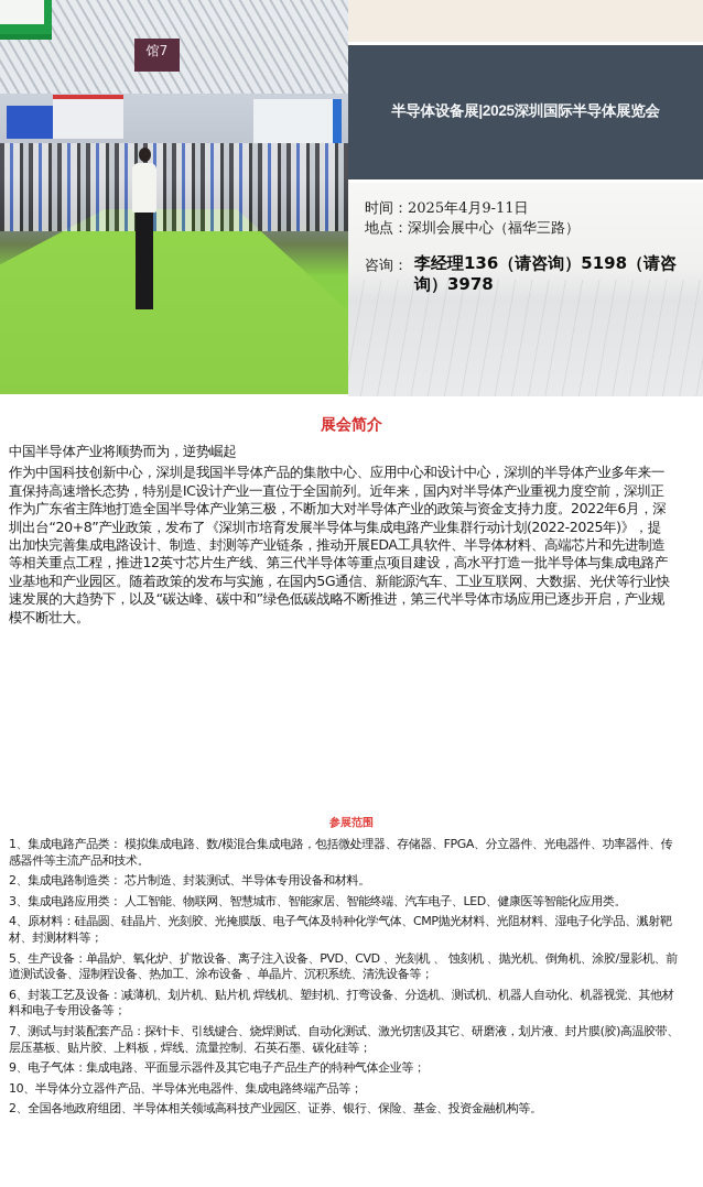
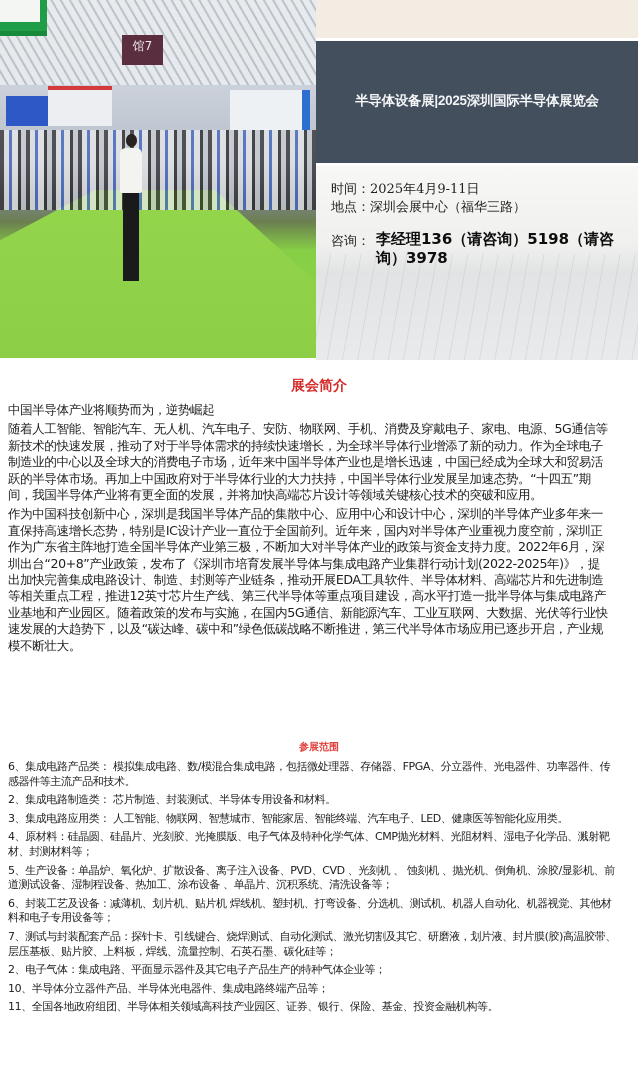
  馆7
  半导体设备展|2025深圳国际半导体展览会
  时间：2025年4月9-11日
  地点：深圳会展中心（福华三路）
  咨询：
  李经理136（请咨询）5198（请咨询）3978
  展会简介
  中国半导体产业将顺势而为，逆势崛起
+ 随着人工智能、智能汽车、无人机、汽车电子、安防、物联网、手机、消费及穿戴电子、家电、电源、5G通信等新技术的快速发展，推动了对于半导体需求的持续快速增长，为全球半导体行业增添了新的动力。作为全球电子制造业的中心以及全球大的消费电子市场，近年来中国半导体产业也是增长迅速，中国已经成为全球大和贸易活跃的半导体市场。再加上中国政府对于半导体行业的大力扶持，中国半导体行业发展呈加速态势。“十四五”期间，我国半导体产业将有更全面的发展，并将加快高端芯片设计等领域关键核心技术的突破和应用。
  作为中国科技创新中心，深圳是我国半导体产品的集散中心、应用中心和设计中心，深圳的半导体产业多年来一直保持高速增长态势，特别是IC设计产业一直位于全国前列。近年来，国内对半导体产业重视力度空前，深圳正作为广东省主阵地打造全国半导体产业第三极，不断加大对半导体产业的政策与资金支持力度。2022年6月，深圳出台“20+8”产业政策，发布了《深圳市培育发展半导体与集成电路产业集群行动计划(2022-2025年)》，提出加快完善集成电路设计、制造、封测等产业链条，推动开展EDA工具软件、半导体材料、高端芯片和先进制造等相关重点工程，推进12英寸芯片生产线、第三代半导体等重点项目建设，高水平打造一批半导体与集成电路产业基地和产业园区。随着政策的发布与实施，在国内5G通信、新能源汽车、工业互联网、大数据、光伏等行业快速发展的大趋势下，以及“碳达峰、碳中和”绿色低碳战略不断推进，第三代半导体市场应用已逐步开启，产业规模不断壮大。
  参展范围
- 1、集成电路产品类： 模拟集成电路、数/模混合集成电路，包括微处理器、存储器、FPGA、分立器件、光电器件、功率器件、传感器件等主流产品和技术。
+ 6、集成电路产品类： 模拟集成电路、数/模混合集成电路，包括微处理器、存储器、FPGA、分立器件、光电器件、功率器件、传感器件等主流产品和技术。
  2、集成电路制造类： 芯片制造、封装测试、半导体专用设备和材料。
  3、集成电路应用类： 人工智能、物联网、智慧城市、智能家居、智能终端、汽车电子、LED、健康医等智能化应用类。
  4、原材料：硅晶圆、硅晶片、光刻胶、光掩膜版、电子气体及特种化学气体、CMP抛光材料、光阻材料、湿电子化学品、溅射靶材、封测材料等；
  5、生产设备：单晶炉、氧化炉、扩散设备、离子注入设备、PVD、CVD 、光刻机 、 蚀刻机 、抛光机、倒角机、涂胶/显影机、前道测试设备、湿制程设备、热加工、涂布设备 、单晶片、沉积系统、清洗设备等；
  6、封装工艺及设备：减薄机、划片机、贴片机 焊线机、塑封机、打弯设备、分选机、测试机、机器人自动化、机器视觉、其他材料和电子专用设备等；
  7、测试与封装配套产品：探针卡、引线键合、烧焊测试、自动化测试、激光切割及其它、研磨液，划片液、封片膜(胶)高温胶带、层压基板、贴片胶、上料板，焊线、流量控制、石英石墨、碳化硅等；
- 9、电子气体：集成电路、平面显示器件及其它电子产品生产的特种气体企业等；
+ 2、电子气体：集成电路、平面显示器件及其它电子产品生产的特种气体企业等；
  10、半导体分立器件产品、半导体光电器件、集成电路终端产品等；
- 2、全国各地政府组团、半导体相关领域高科技产业园区、证券、银行、保险、基金、投资金融机构等。
+ 11、全国各地政府组团、半导体相关领域高科技产业园区、证券、银行、保险、基金、投资金融机构等。
